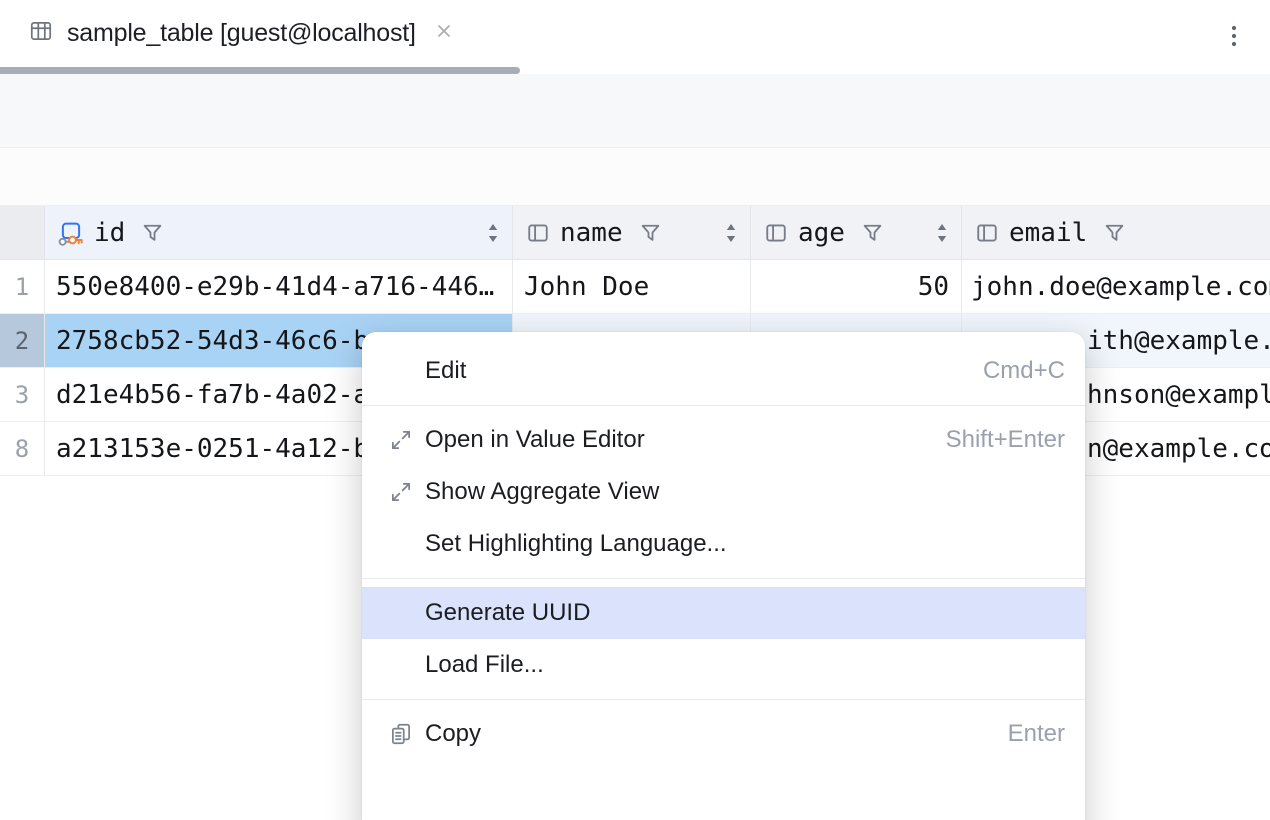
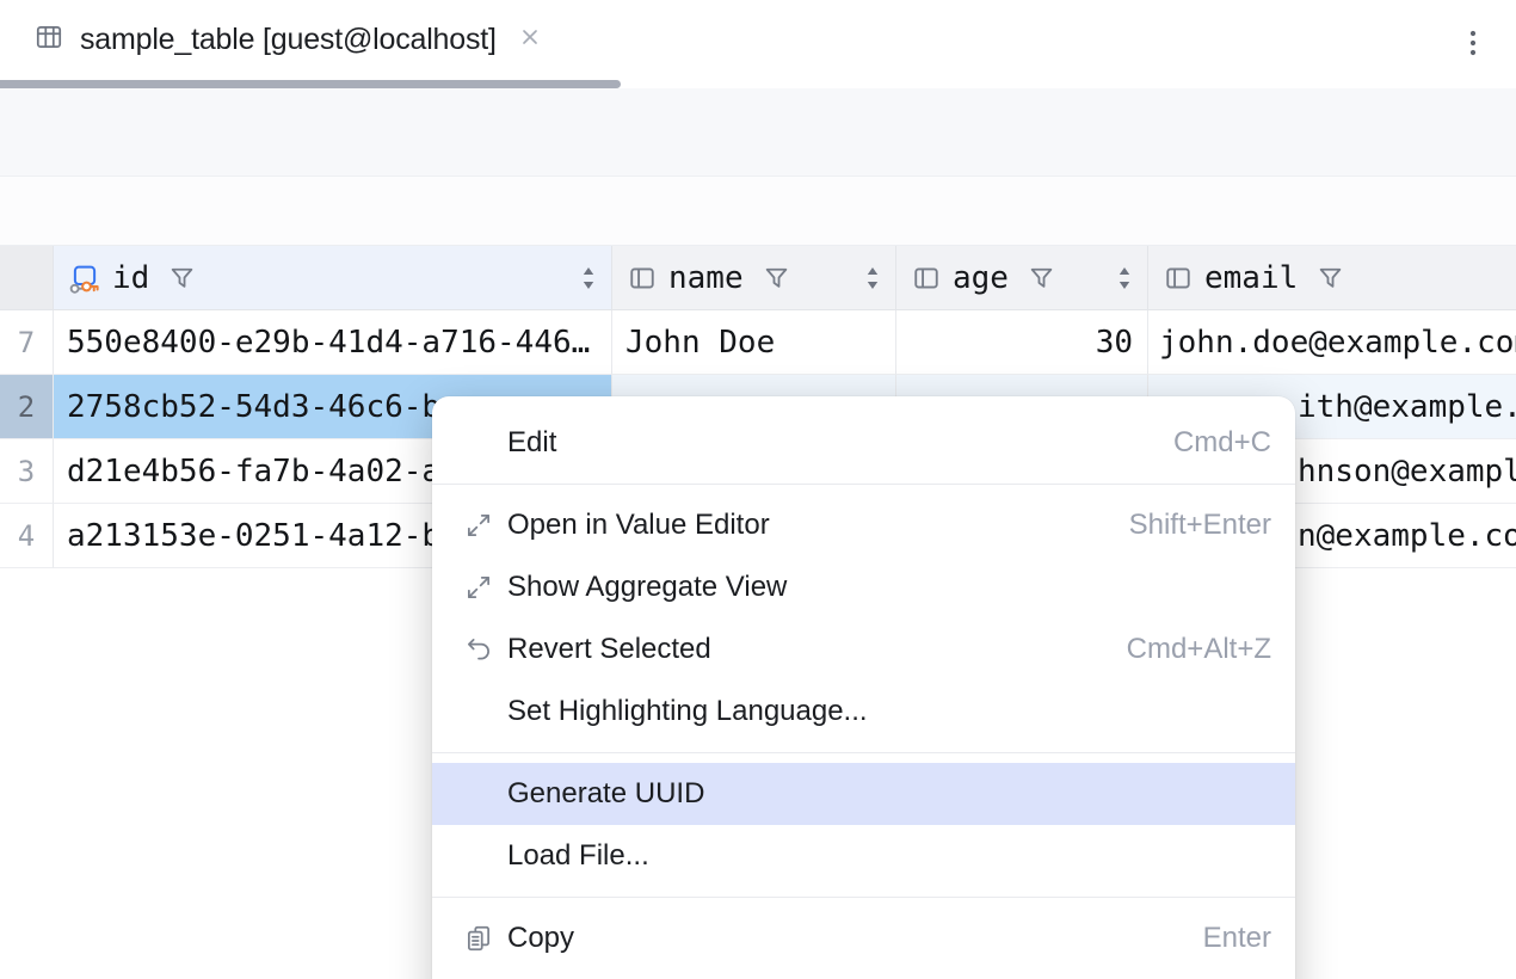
  sample_table [guest@localhost]
  id
  name
  age
  email
- 1
+ 7
  550e8400-e29b-41d4-a716-446…
  John Doe
- 50
+ 30
  john.doe@example.co
  2
  2758cb52-54d3-46c6-b
  ith@example.
  3
  d21e4b56-fa7b-4a02-
  hnson@exampl
- 8
+ 4
  a213153e-0251-4a12-
  n@example.co
  Edit
  Cmd+C
  Open in Value Editor
  Shift+Enter
  Show Aggregate View
+ Revert Selected
+ Cmd+Alt+Z
  Set Highlighting Language...
  Generate UUID
  Load File...
  Copy
  Enter
